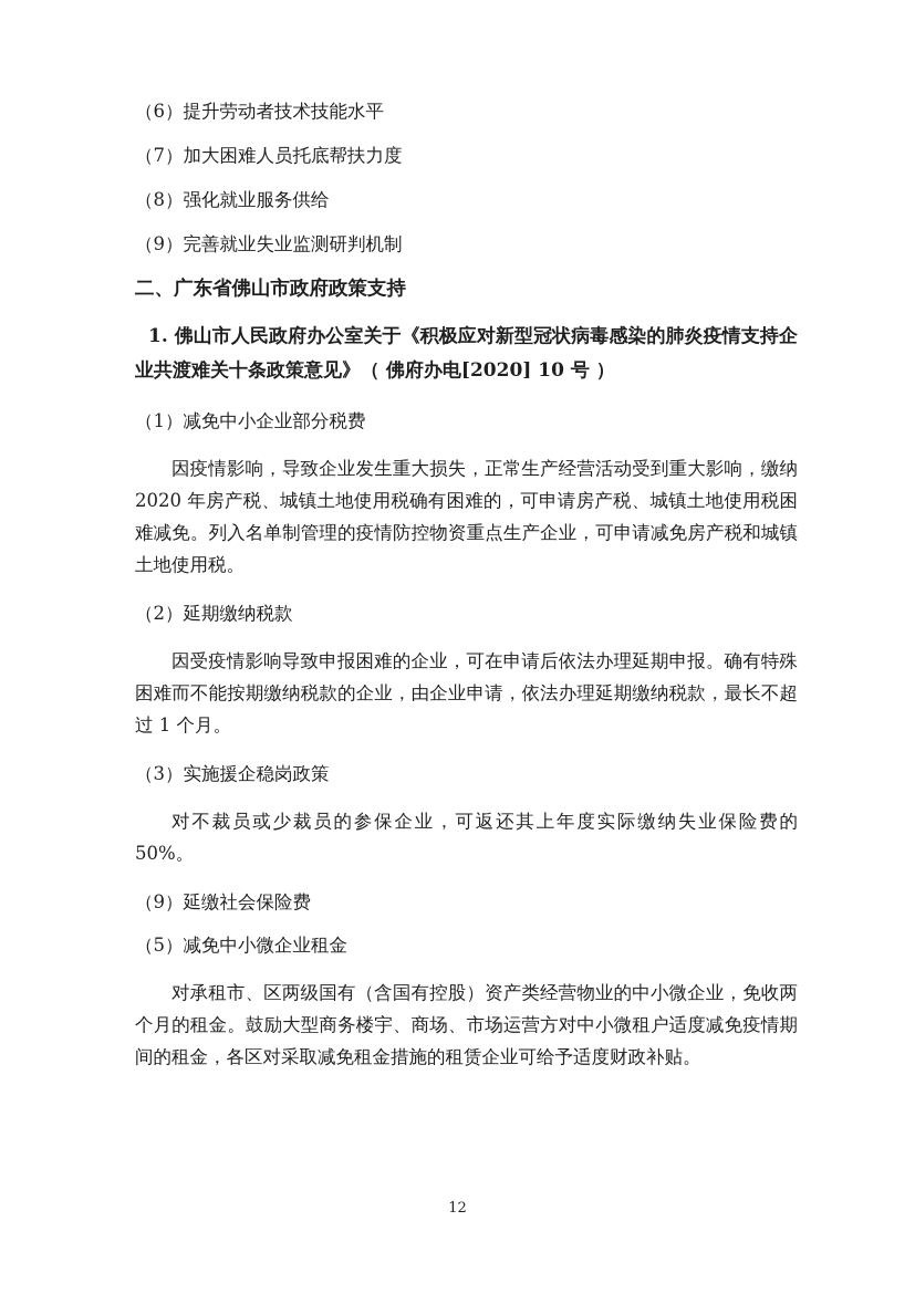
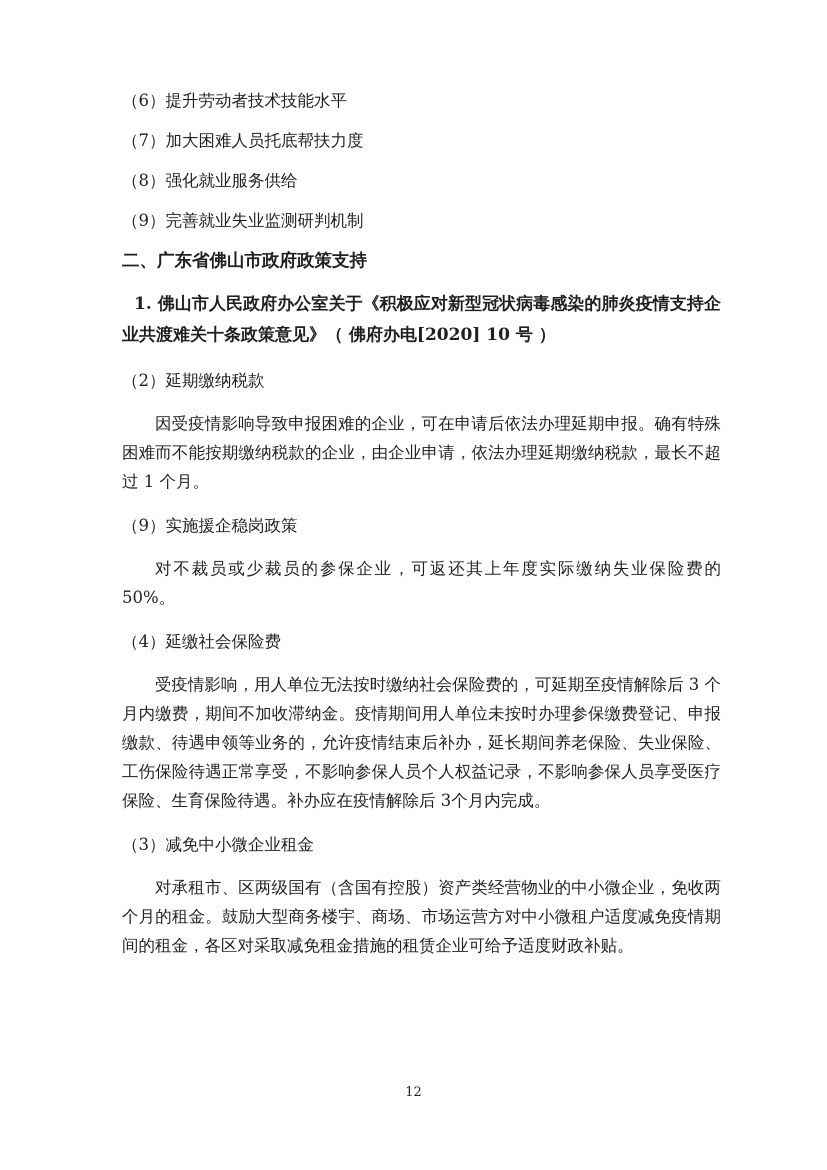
  （6）提升劳动者技术技能水平
  （7）加大困难人员托底帮扶力度
  （8）强化就业服务供给
  （9）完善就业失业监测研判机制
  二、广东省佛山市政府政策支持
  1. 佛山市人民政府办公室关于《积极应对新型冠状病毒感染的肺炎疫情支持企业共渡难关十条政策意见》（ 佛府办电[2020] 10 号 ）
- （1）减免中小企业部分税费
- 因疫情影响，导致企业发生重大损失，正常生产经营活动受到重大影响，缴纳 2020 年房产税、城镇土地使用税确有困难的，可申请房产税、城镇土地使用税困难减免。列入名单制管理的疫情防控物资重点生产企业，可申请减免房产税和城镇土地使用税。
  （2）延期缴纳税款
  因受疫情影响导致申报困难的企业，可在申请后依法办理延期申报。确有特殊困难而不能按期缴纳税款的企业，由企业申请，依法办理延期缴纳税款，最长不超过 1 个月。
- （3）实施援企稳岗政策
+ （9）实施援企稳岗政策
  对不裁员或少裁员的参保企业，可返还其上年度实际缴纳失业保险费的 50%。
- （9）延缴社会保险费
+ （4）延缴社会保险费
+ 受疫情影响，用人单位无法按时缴纳社会保险费的，可延期至疫情解除后 3 个月内缴费，期间不加收滞纳金。疫情期间用人单位未按时办理参保缴费登记、申报缴款、待遇申领等业务的，允许疫情结束后补办，延长期间养老保险、失业保险、工伤保险待遇正常享受，不影响参保人员个人权益记录，不影响参保人员享受医疗保险、生育保险待遇。补办应在疫情解除后 3个月内完成。
- （5）减免中小微企业租金
+ （3）减免中小微企业租金
  对承租市、区两级国有（含国有控股）资产类经营物业的中小微企业，免收两个月的租金。鼓励大型商务楼宇、商场、市场运营方对中小微租户适度减免疫情期间的租金，各区对采取减免租金措施的租赁企业可给予适度财政补贴。
  12
